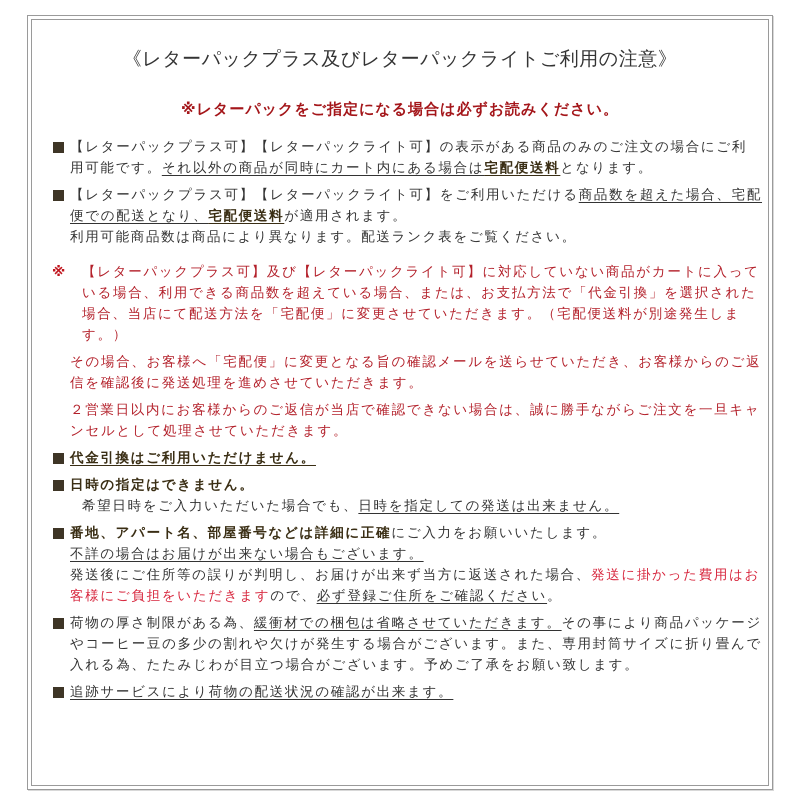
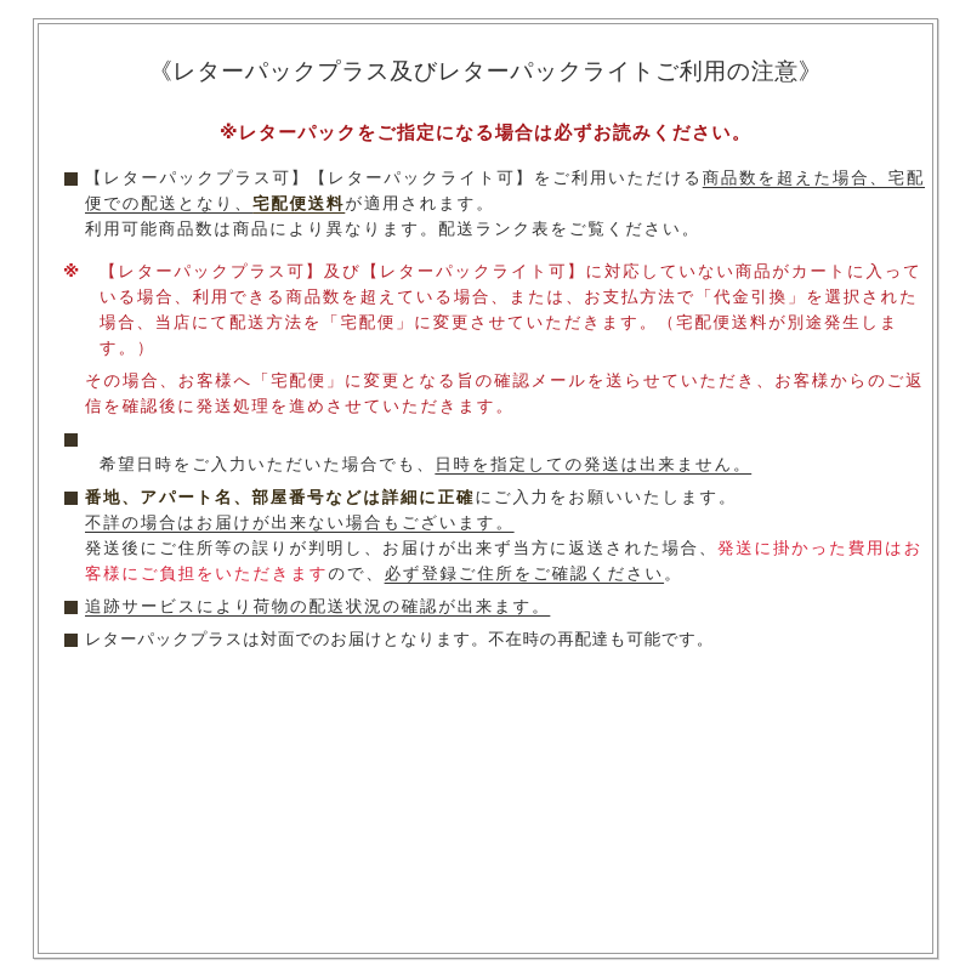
  《レターパックプラス及びレターパックライトご利用の注意》
  ※レターパックをご指定になる場合は必ずお読みください。
- 【レターパックプラス可】【レターパックライト可】の表示がある商品のみのご注文の場合にご利用可能です。それ以外の商品が同時にカート内にある場合は宅配便送料となります。
  【レターパックプラス可】【レターパックライト可】をご利用いただける商品数を超えた場合、宅配便での配送となり、宅配便送料が適用されます。
  利用可能商品数は商品により異なります。配送ランク表をご覧ください。
  ※
  【レターパックプラス可】及び【レターパックライト可】に対応していない商品がカートに入っている場合、利用できる商品数を超えている場合、または、お支払方法で「代金引換」を選択された場合、当店にて配送方法を「宅配便」に変更させていただきます。（宅配便送料が別途発生します。）
  その場合、お客様へ「宅配便」に変更となる旨の確認メールを送らせていただき、お客様からのご返信を確認後に発送処理を進めさせていただきます。
- ２営業日以内にお客様からのご返信が当店で確認できない場合は、誠に勝手ながらご注文を一旦キャンセルとして処理させていただきます。
- 代金引換はご利用いただけません。
- 日時の指定はできません。
  希望日時をご入力いただいた場合でも、日時を指定しての発送は出来ません。
  番地、アパート名、部屋番号などは詳細に正確にご入力をお願いいたします。
  不詳の場合はお届けが出来ない場合もございます。
  発送後にご住所等の誤りが判明し、お届けが出来ず当方に返送された場合、発送に掛かった費用はお客様にご負担をいただきますので、必ず登録ご住所をご確認ください。
- 荷物の厚さ制限がある為、緩衝材での梱包は省略させていただきます。その事により商品パッケージやコーヒー豆の多少の割れや欠けが発生する場合がございます。また、専用封筒サイズに折り畳んで入れる為、たたみじわが目立つ場合がございます。予めご了承をお願い致します。
  追跡サービスにより荷物の配送状況の確認が出来ます。
+ レターパックプラスは対面でのお届けとなります。不在時の再配達も可能です。
